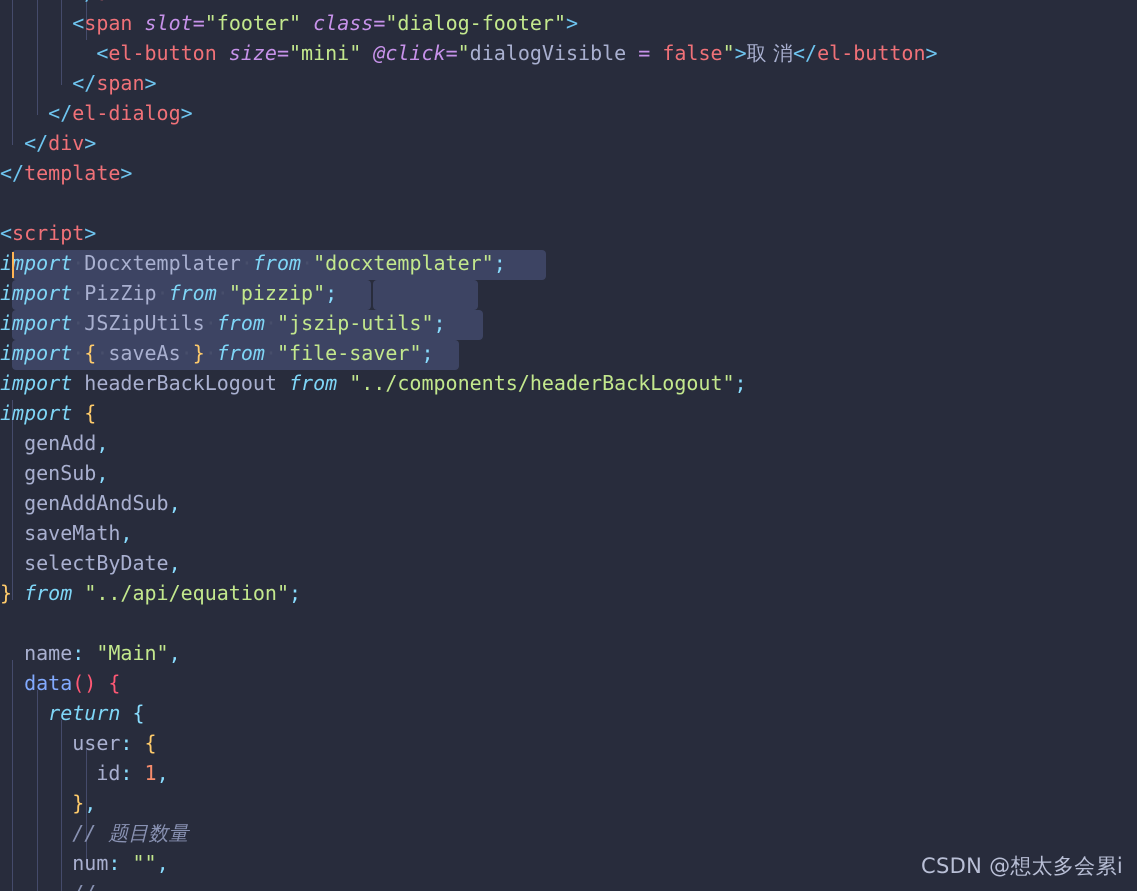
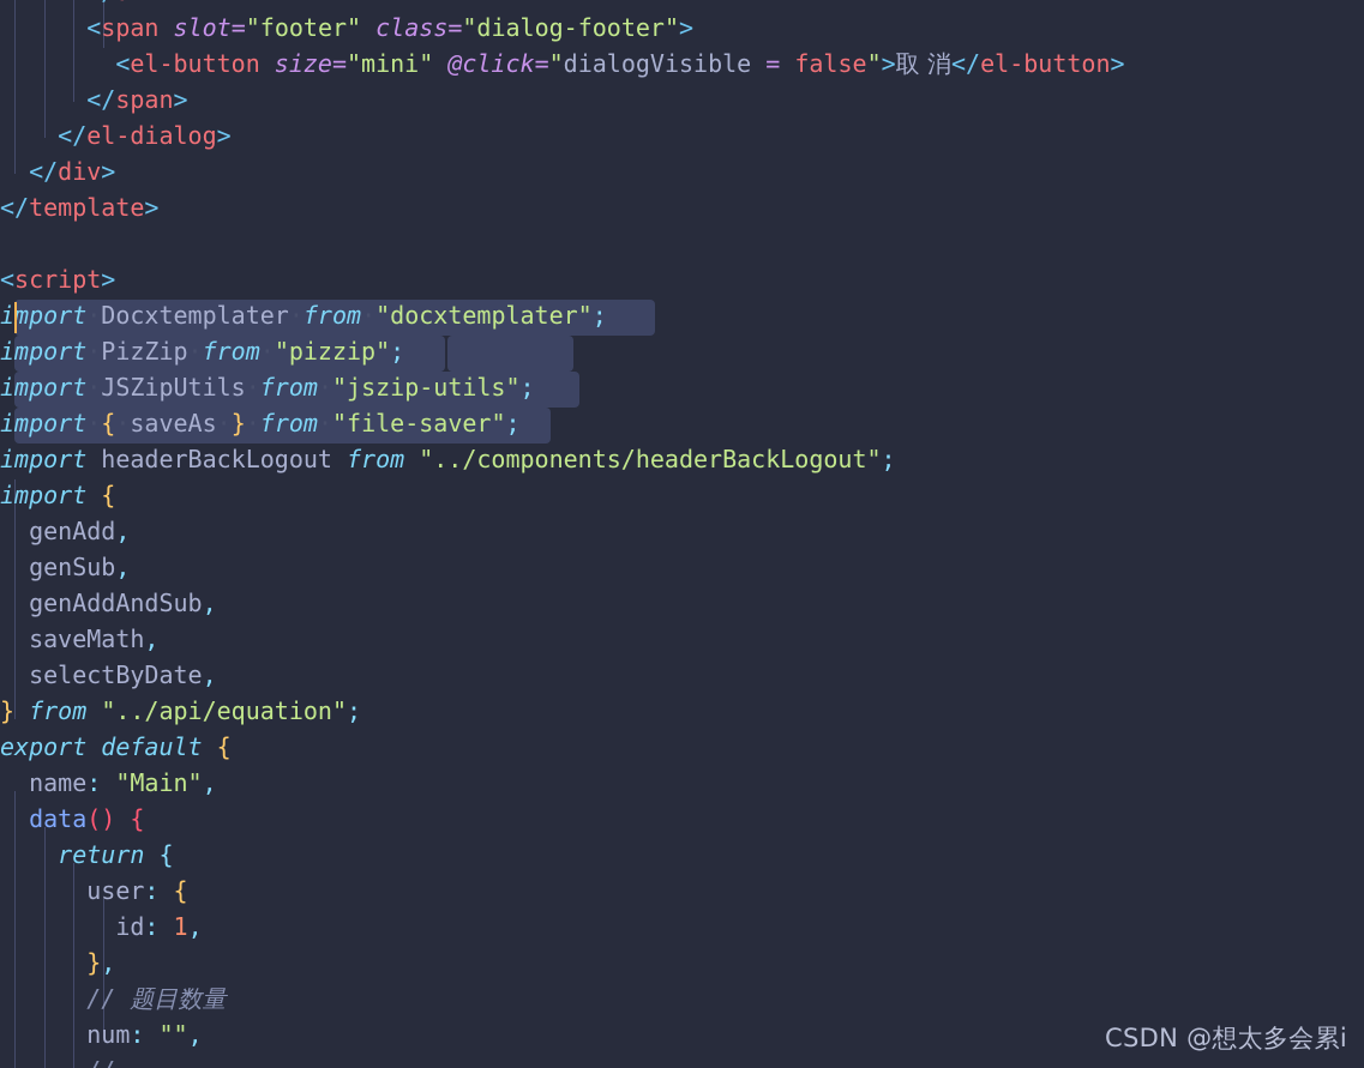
  <span slot="footer" class="dialog-footer">
  <el-button size="mini" @click="dialogVisible = false">取 消</el-button>
  </span>
  </el-dialog>
  </div>
  </template>
  <script>
  import Docxtemplater from "docxtemplater";
  import PizZip from·"pizzip";
  import JSZipUtils from·"jszip-utils";
  import { saveAs } from "file-saver";
  import headerBackLogout from "../components/headerBackLogout";
  import {
  genAdd,
  genSub,
  genAddAndSub,
  saveMath,
  selectByDate,
  } from "../api/equation";
+ export default {
  name: "Main",
  data() {
  return {
  user: {
  id: 1,
  },
  // 题目数量
  num: "",
  CSDN @想太多会累i
